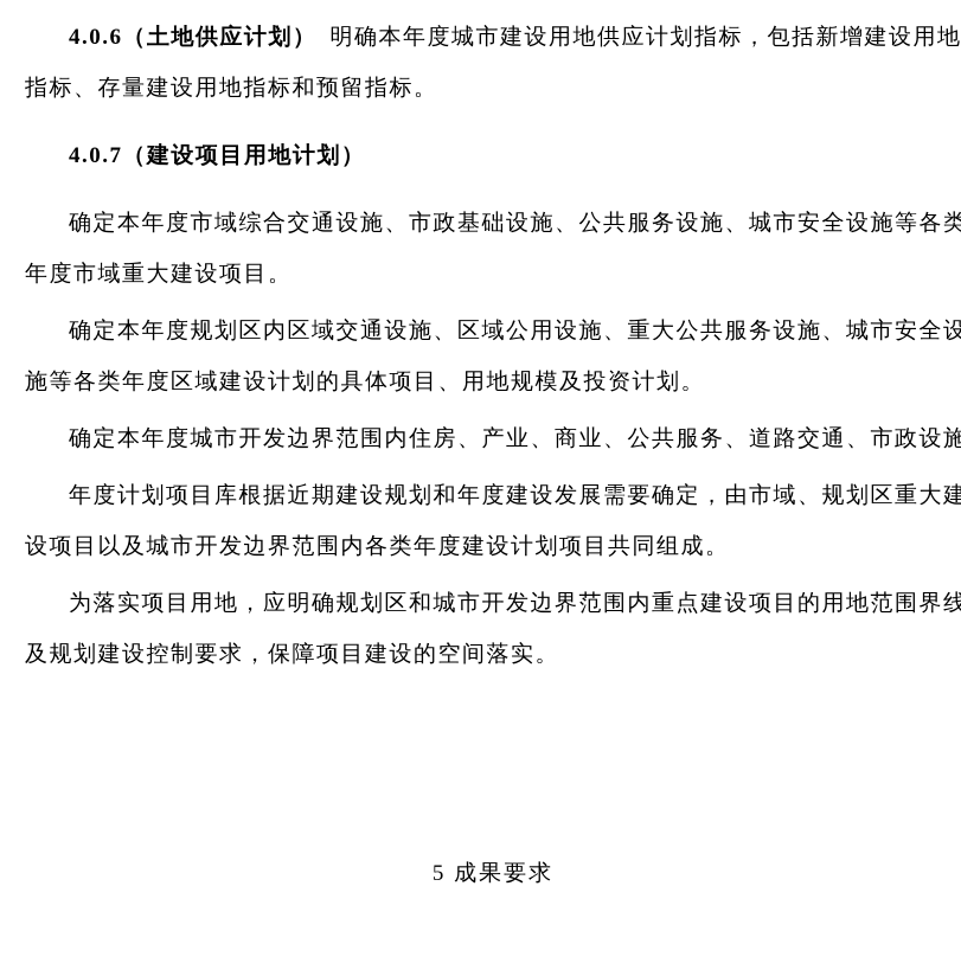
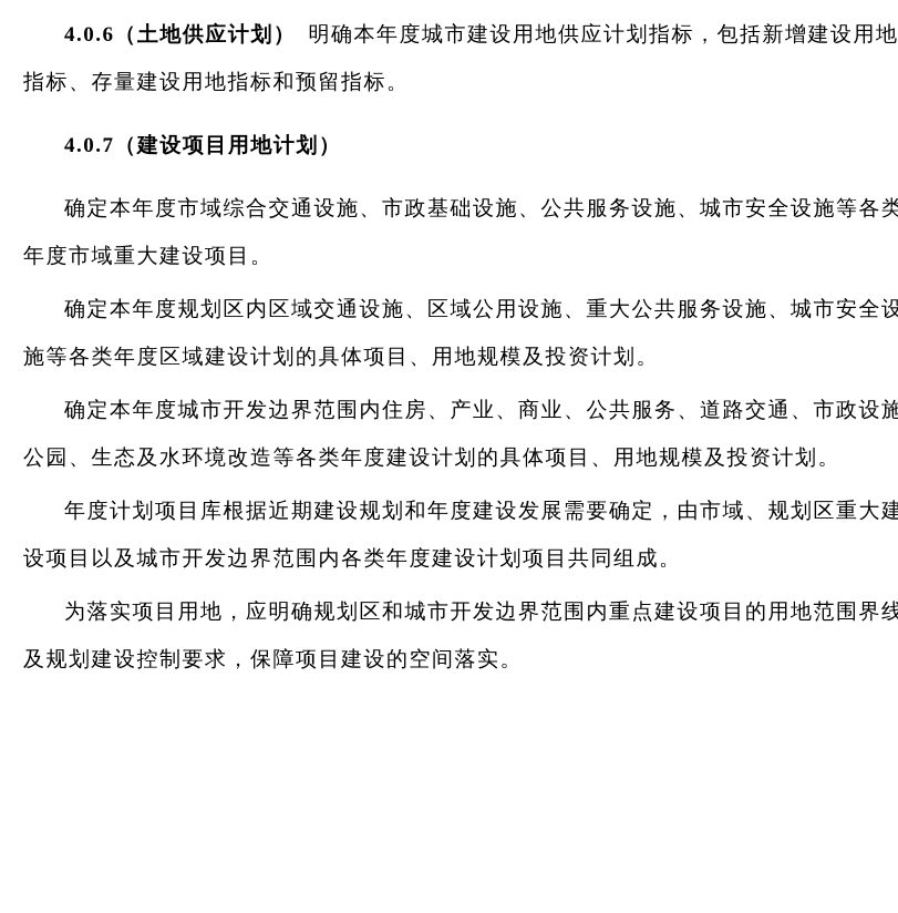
  4.0.6（土地供应计划） 明确本年度城市建设用地供应计划指标，包括新增建设用地
  指标、存量建设用地指标和预留指标。
  4.0.7（建设项目用地计划）
  确定本年度市域综合交通设施、市政基础设施、公共服务设施、城市安全设施等各类
  年度市域重大建设项目。
  确定本年度规划区内区域交通设施、区域公用设施、重大公共服务设施、城市安全设
  施等各类年度区域建设计划的具体项目、用地规模及投资计划。
  确定本年度城市开发边界范围内住房、产业、商业、公共服务、道路交通、市政设施
+ 公园、生态及水环境改造等各类年度建设计划的具体项目、用地规模及投资计划。
  年度计划项目库根据近期建设规划和年度建设发展需要确定，由市域、规划区重大建
  设项目以及城市开发边界范围内各类年度建设计划项目共同组成。
  为落实项目用地，应明确规划区和城市开发边界范围内重点建设项目的用地范围界线
  及规划建设控制要求，保障项目建设的空间落实。
- 5 成果要求
